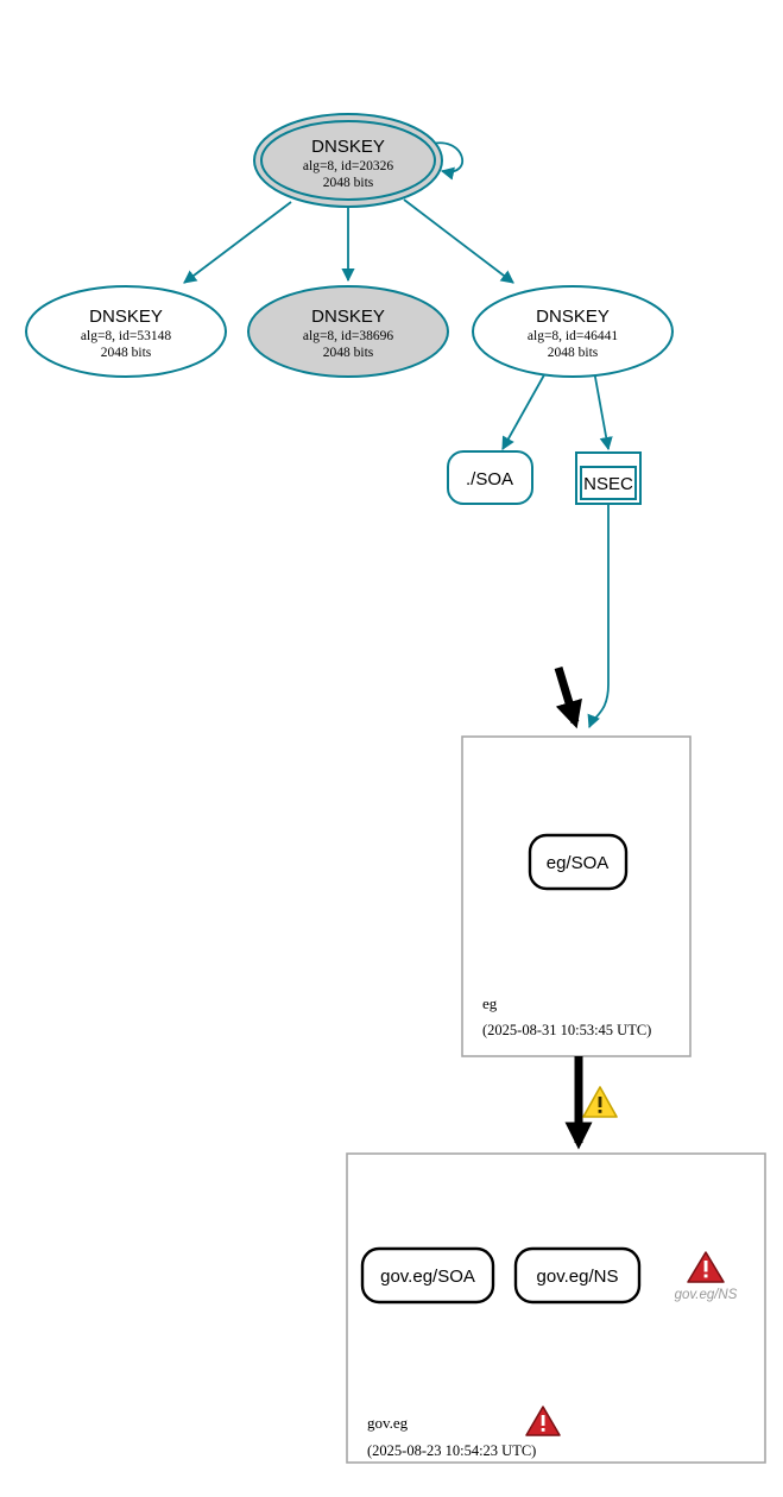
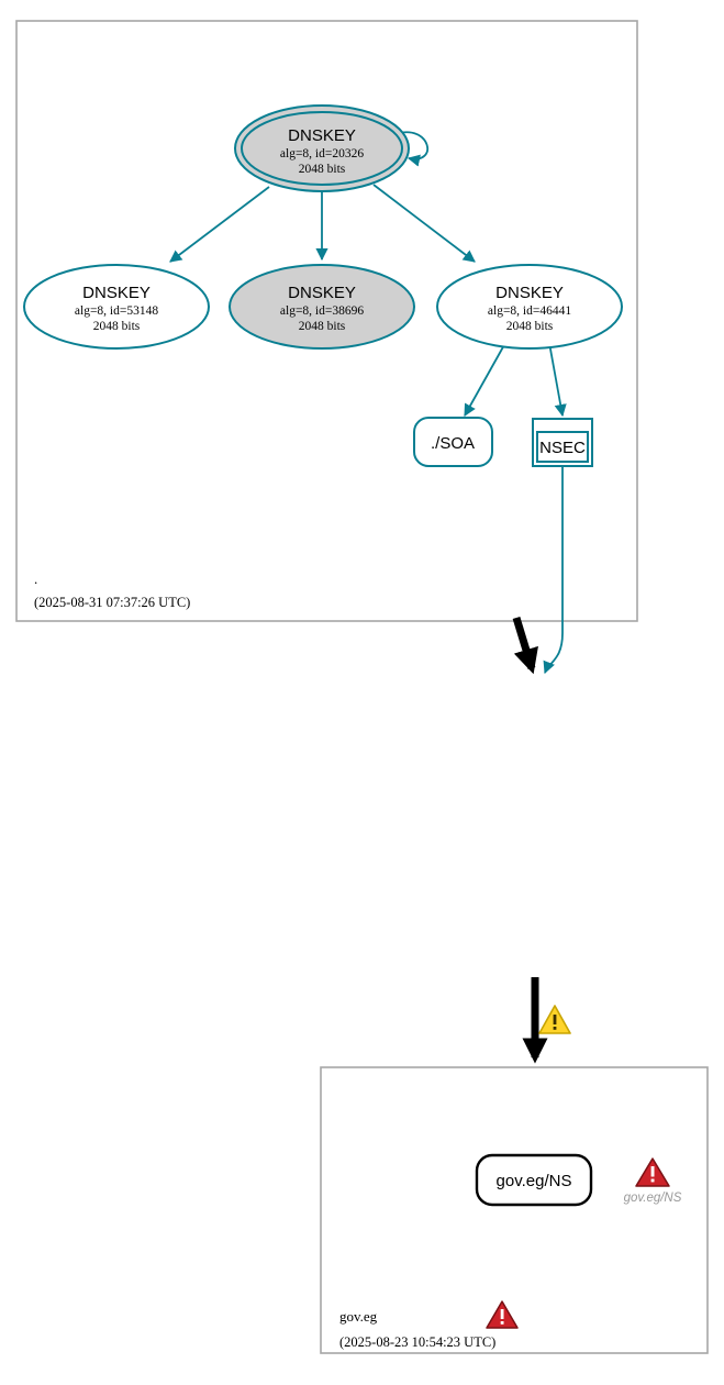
+ .
+ (2025-08-31 07:37:26 UTC)
  DNSKEY
  alg=8, id=20326
  2048 bits
  DNSKEY
  alg=8, id=53148
  2048 bits
  DNSKEY
  alg=8, id=38696
  2048 bits
  DNSKEY
  alg=8, id=46441
  2048 bits
  ./SOA
  NSEC
- eg
- (2025-08-31 10:53:45 UTC)
- eg/SOA
  gov.eg
  (2025-08-23 10:54:23 UTC)
- gov.eg/SOA
  gov.eg/NS
  gov.eg/NS
